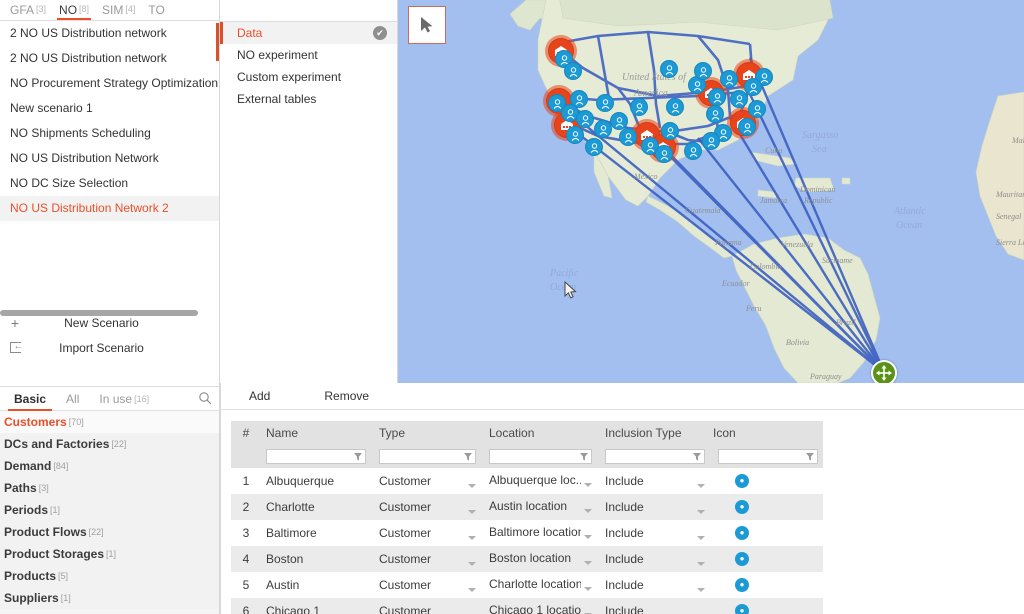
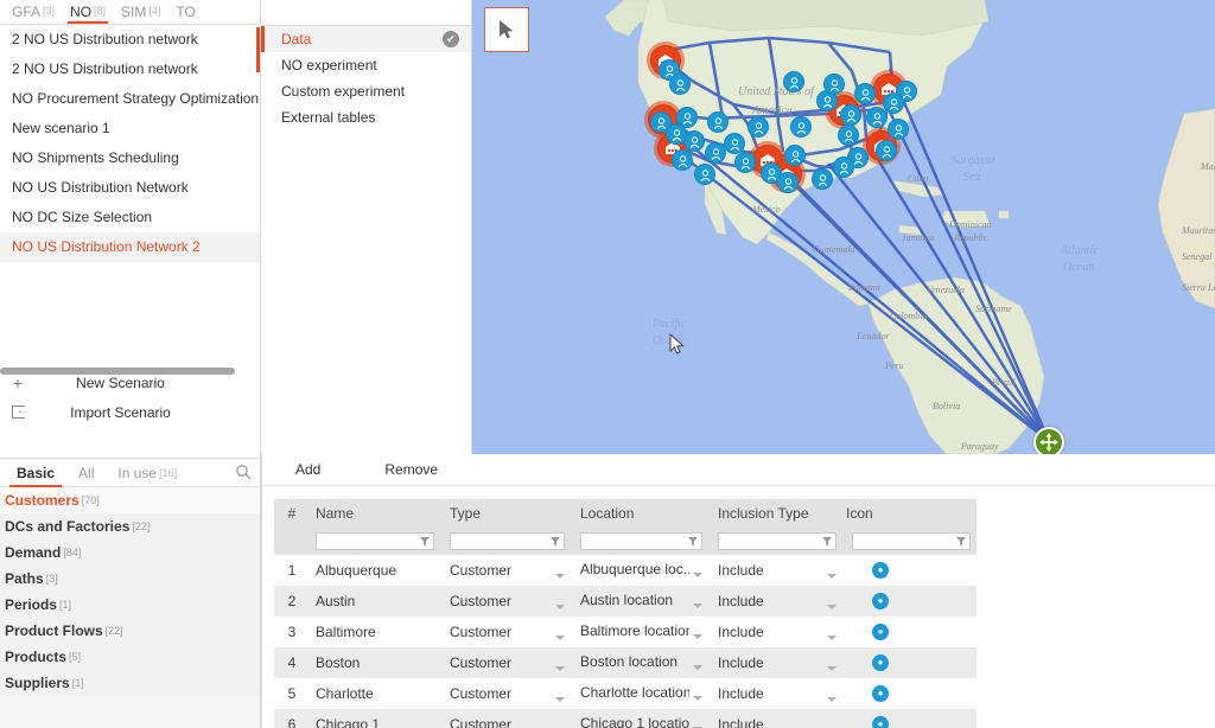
  GFA [3]
  NO [8]
  SIM [4]
  TO
  2 NO US Distribution network
  2 NO US Distribution network
  NO Procurement Strategy Optimization
  New scenario 1
  NO Shipments Scheduling
  NO US Distribution Network
  NO DC Size Selection
  NO US Distribution Network 2
  +
  New Scenario
  Import Scenario
  Basic
  All
  In use [16]
  Customers [70]
  DCs and Factories [22]
  Demand [84]
  Paths [3]
  Periods [1]
  Product Flows [22]
- Product Storages [1]
  Products [5]
  Suppliers [1]
  Data
  ✔
  NO experiment
  Custom experiment
  External tables
  United Stas of
  America
  Mexico
  Cuba
  Jamaica
  Dominican
  Republic
  Guatemala
  Panama
  Colombia
  Venezuela
  Ecuador
  Peru
  Bolivia
  Brazil
  Paraguay
  Suriname
  Ocen
  Maurita
  Senegal
  Add
  Remove
  #
  Name
  Type
  Location
  Inclusion Type
  Icon
  1
  Albuquerque
  Customer
  Albuquerque loc..
  Include
  ●
  2
- Charlotte
+ Austin
  Customer
  Austin location
  Include
  ●
  3
  Baltimore
  Customer
  Baltimore locatio
  Include
  ●
  4
  Boston
  Customer
  Boston location
  Include
  ●
  5
- Austin
+ Charlotte
  Customer
  Charlotte location
  Include
  ●
  6
  Chicago 1
  Customer
  Chicago 1 locatio
  Include
  ●
